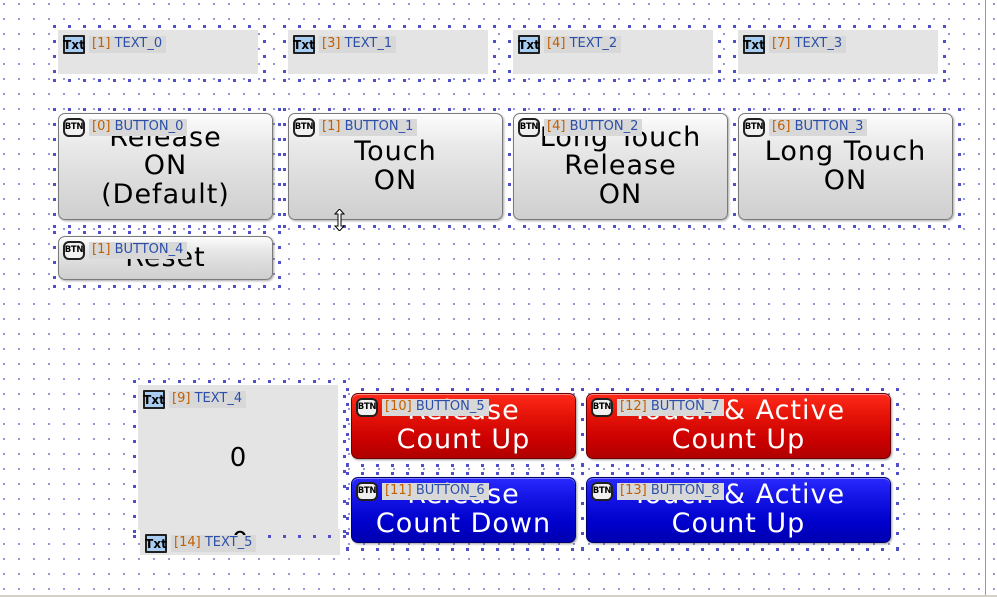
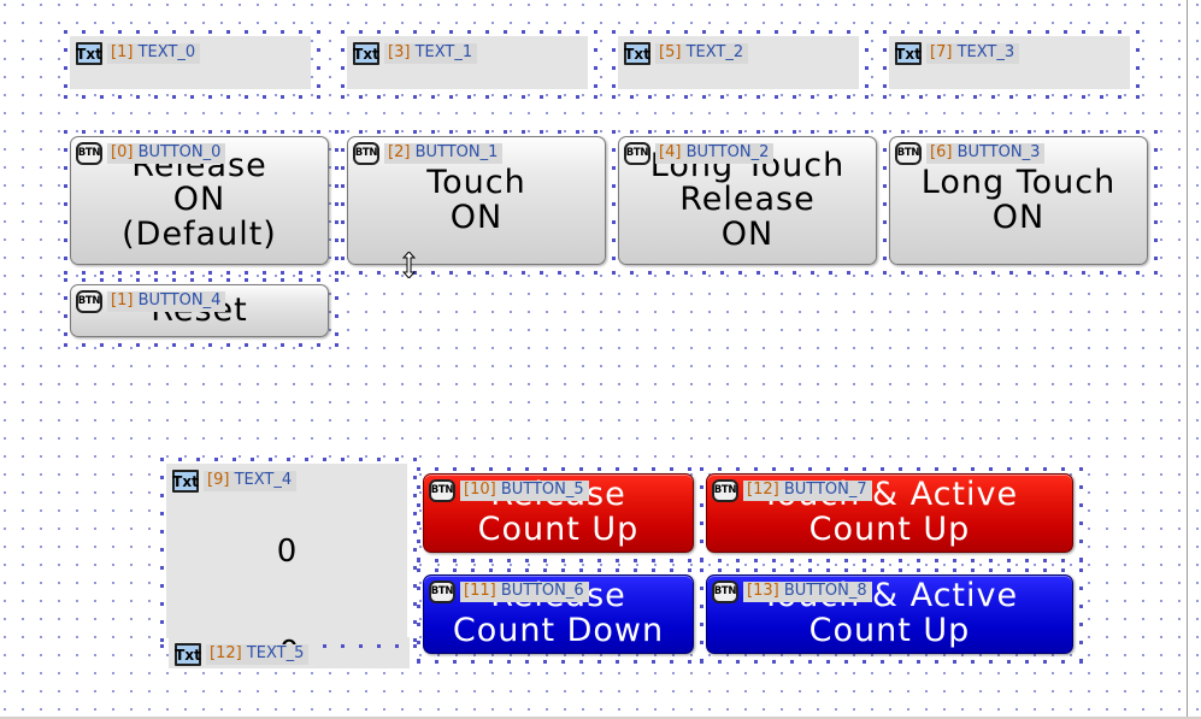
  Release
  ON
  (Default)
  Touch
  ON
  Long Touch
  Release
  ON
  Long Touch
  ON
  0
  Count Up
  Count Up
  Count Down
  Count Up
  Txt
  [1] TEXT_0
  Txt
  [3] TEXT_1
  Txt
- [4] TEXT_2
+ [5] TEXT_2
  Txt
  [7] TEXT_3
  BTN
  [0] BUTTON_0
  BTN
- [1] BUTTON_1
+ [2] BUTTON_1
  BTN
  [4] BUTTON_2
  BTN
  [6] BUTTON_3
  BTN
  [1] BUTTON_4
  Txt
  [9] TEXT_4
  BTN
  [10] BUTTON_5
  BTN
  [12] BUTTON_7
  BTN
  [11] BUTTON_6
  BTN
  [13] BUTTON_8
  Txt
- [14] TEXT_5
+ [12] TEXT_5
